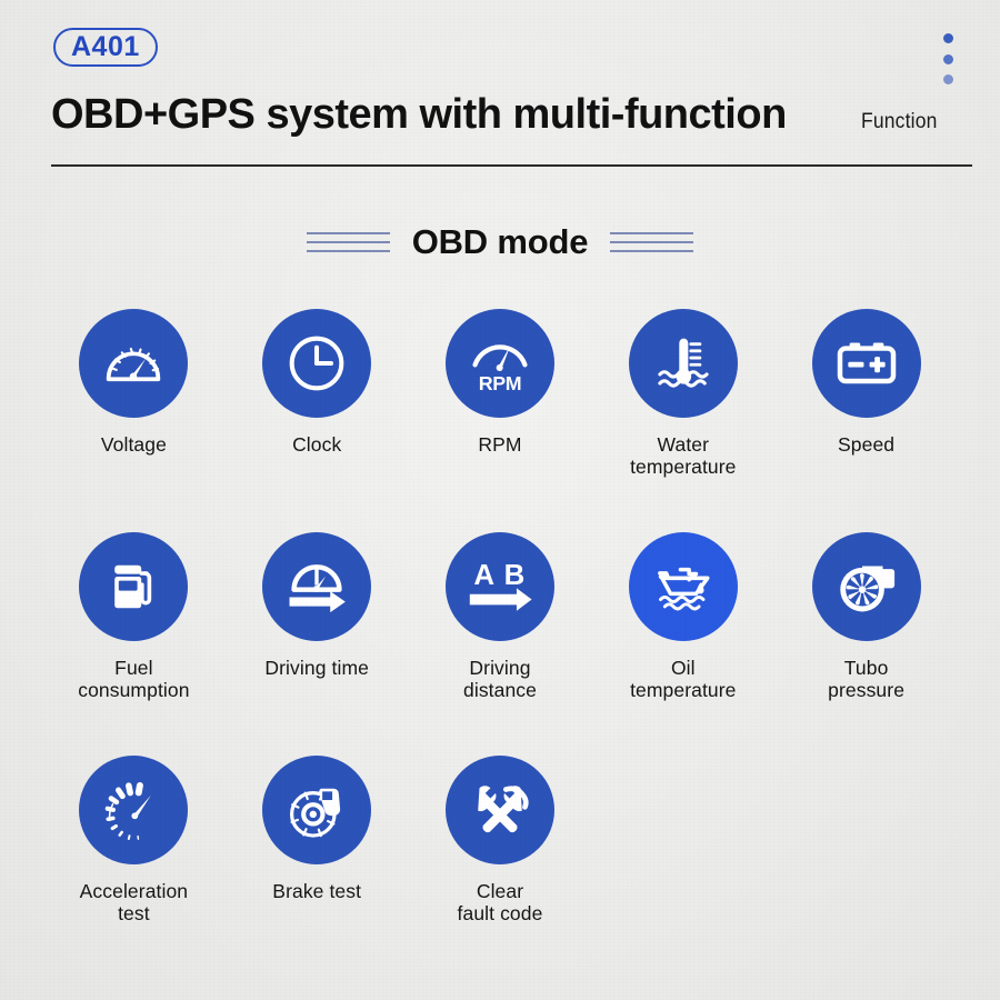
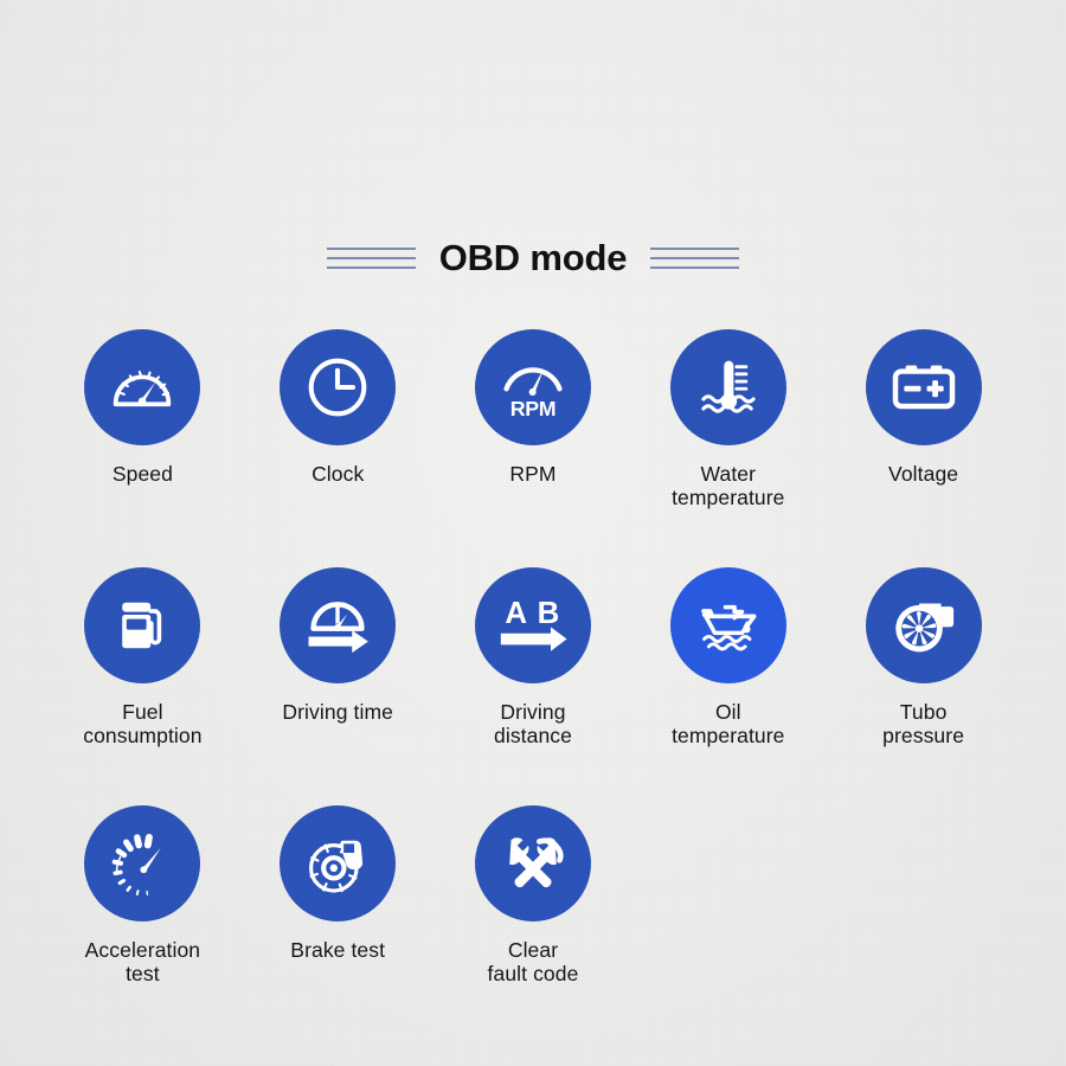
- A401
- OBD+GPS system with multi-function
- Function
  OBD mode
- Voltage
+ Speed
  Clock
  RPM
  RPM
  Water
  temperature
- Speed
+ Voltage
  Fuel
  consumption
  Driving time
  A
  B
  Driving
  distance
  Oil
  temperature
  Tubo
  pressure
  Acceleration
  test
  Brake test
  Clear
  fault code
